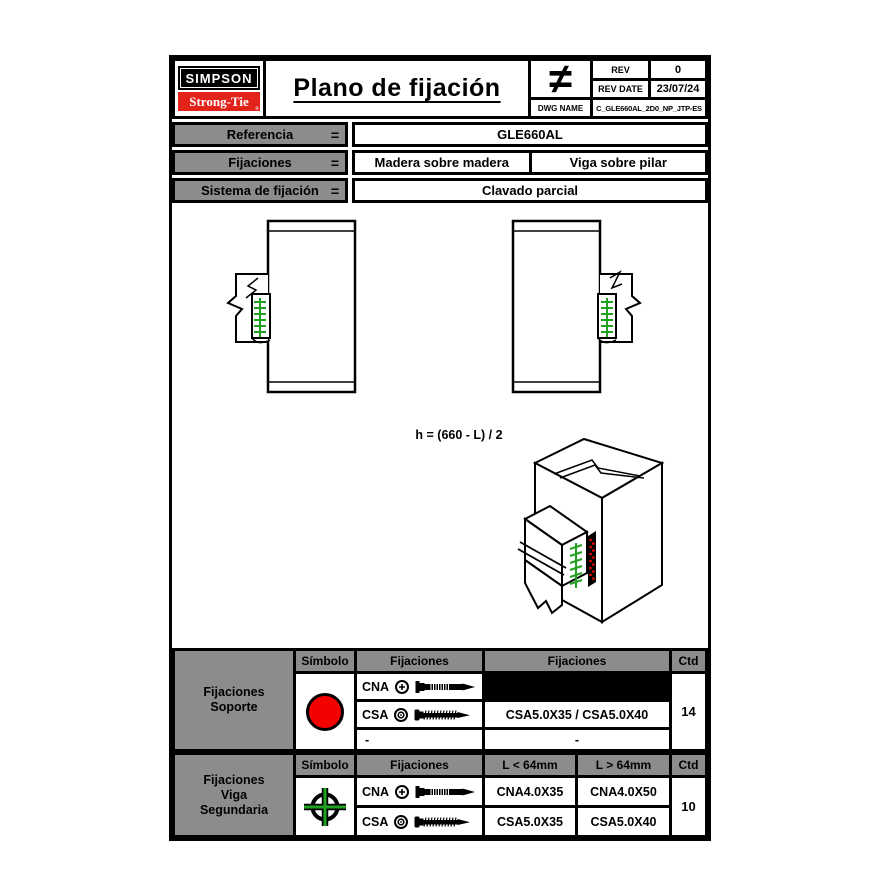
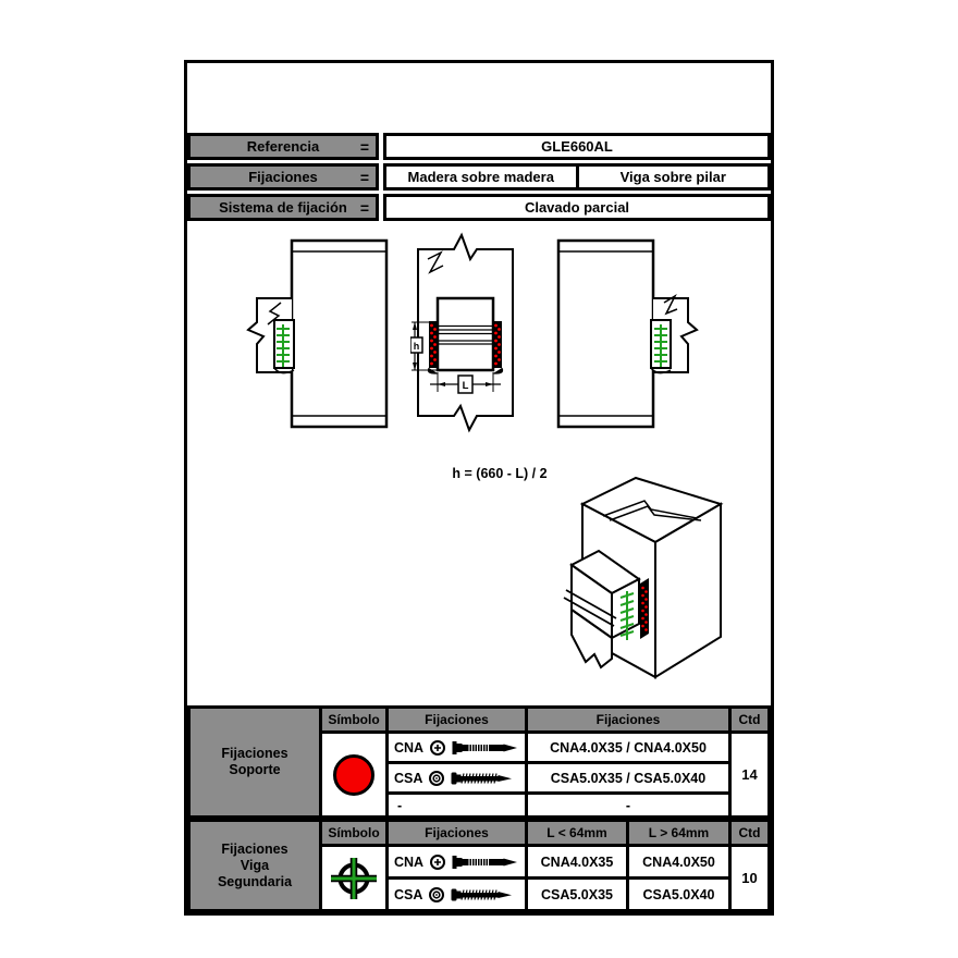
- SIMPSON
- Strong-Tie
- Plano de fijación
- ≠
- DWG NAME
- REV
- 0
- REV DATE
- 23/07/24
- C_GLE660AL_2D0_NP_JTP-ES
  Referencia
  =
  GLE660AL
  Fijaciones
  =
  Madera sobre madera
  Viga sobre pilar
  Sistema de fijación
  =
  Clavado parcial
+ h
+ L
  h = (660 - L) / 2
  Fijaciones
  Soporte
  Símbolo
  Fijaciones
  Fijaciones
  Ctd
  CNA
+ CNA4.0X35 / CNA4.0X50
  CSA
  CSA5.0X35 / CSA5.0X40
  -
  -
  14
  Fijaciones
  Viga
  Segundaria
  Símbolo
  Fijaciones
  L < 64mm
  L > 64mm
  Ctd
  CNA
  CNA4.0X35
  CNA4.0X50
  CSA
  CSA5.0X35
  CSA5.0X40
  10
